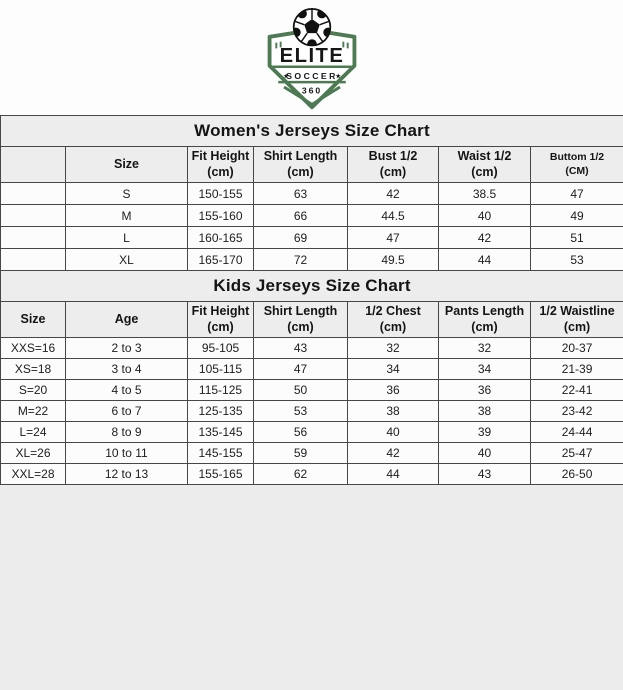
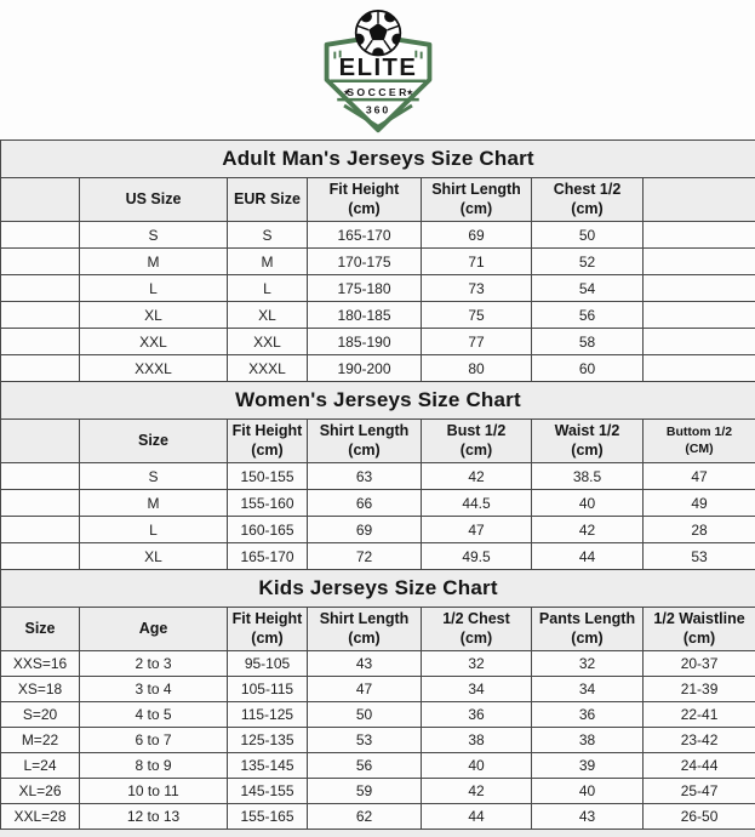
  ELITE
  SOCCER
  360
+ Adult Man's Jerseys Size Chart
+ 	US Size	EUR Size	Fit Height (cm)	Shirt Length (cm)	Chest 1/2 (cm)
+ 	S	S	165-170	69	50
+ 	M	M	170-175	71	52
+ 	L	L	175-180	73	54
+ 	XL	XL	180-185	75	56
+ 	XXL	XXL	185-190	77	58
+ 	XXXL	XXXL	190-200	80	60
  Women's Jerseys Size Chart
  	Size	Fit Height (cm)	Shirt Length (cm)	Bust 1/2 (cm)	Waist 1/2 (cm)	Buttom 1/2 (CM)
  	S	150-155	63	42	38.5	47
  	M	155-160	66	44.5	40	49
- 	L	160-165	69	47	42	51
+ 	L	160-165	69	47	42	28
  	XL	165-170	72	49.5	44	53
  Kids Jerseys Size Chart
  Size	Age	Fit Height (cm)	Shirt Length (cm)	1/2 Chest (cm)	Pants Length (cm)	1/2 Waistline (cm)
  XXS=16	2 to 3	95-105	43	32	32	20-37
  XS=18	3 to 4	105-115	47	34	34	21-39
  S=20	4 to 5	115-125	50	36	36	22-41
  M=22	6 to 7	125-135	53	38	38	23-42
  L=24	8 to 9	135-145	56	40	39	24-44
  XL=26	10 to 11	145-155	59	42	40	25-47
  XXL=28	12 to 13	155-165	62	44	43	26-50
